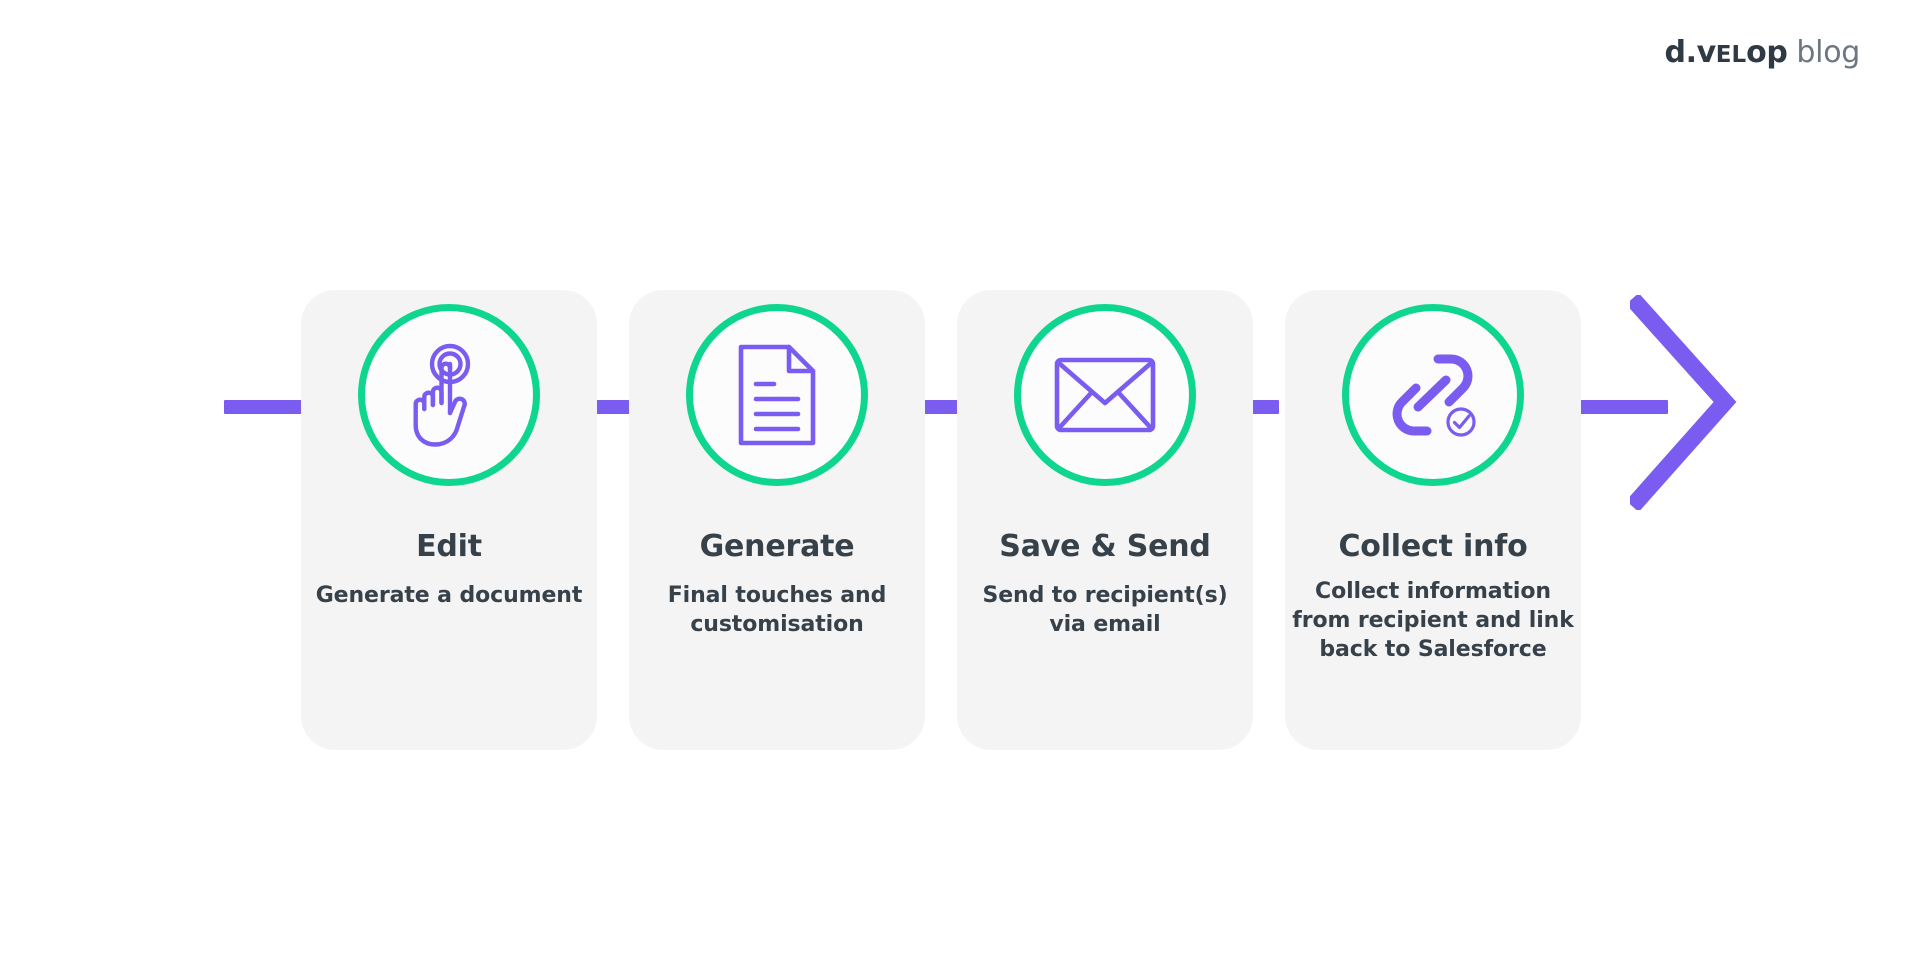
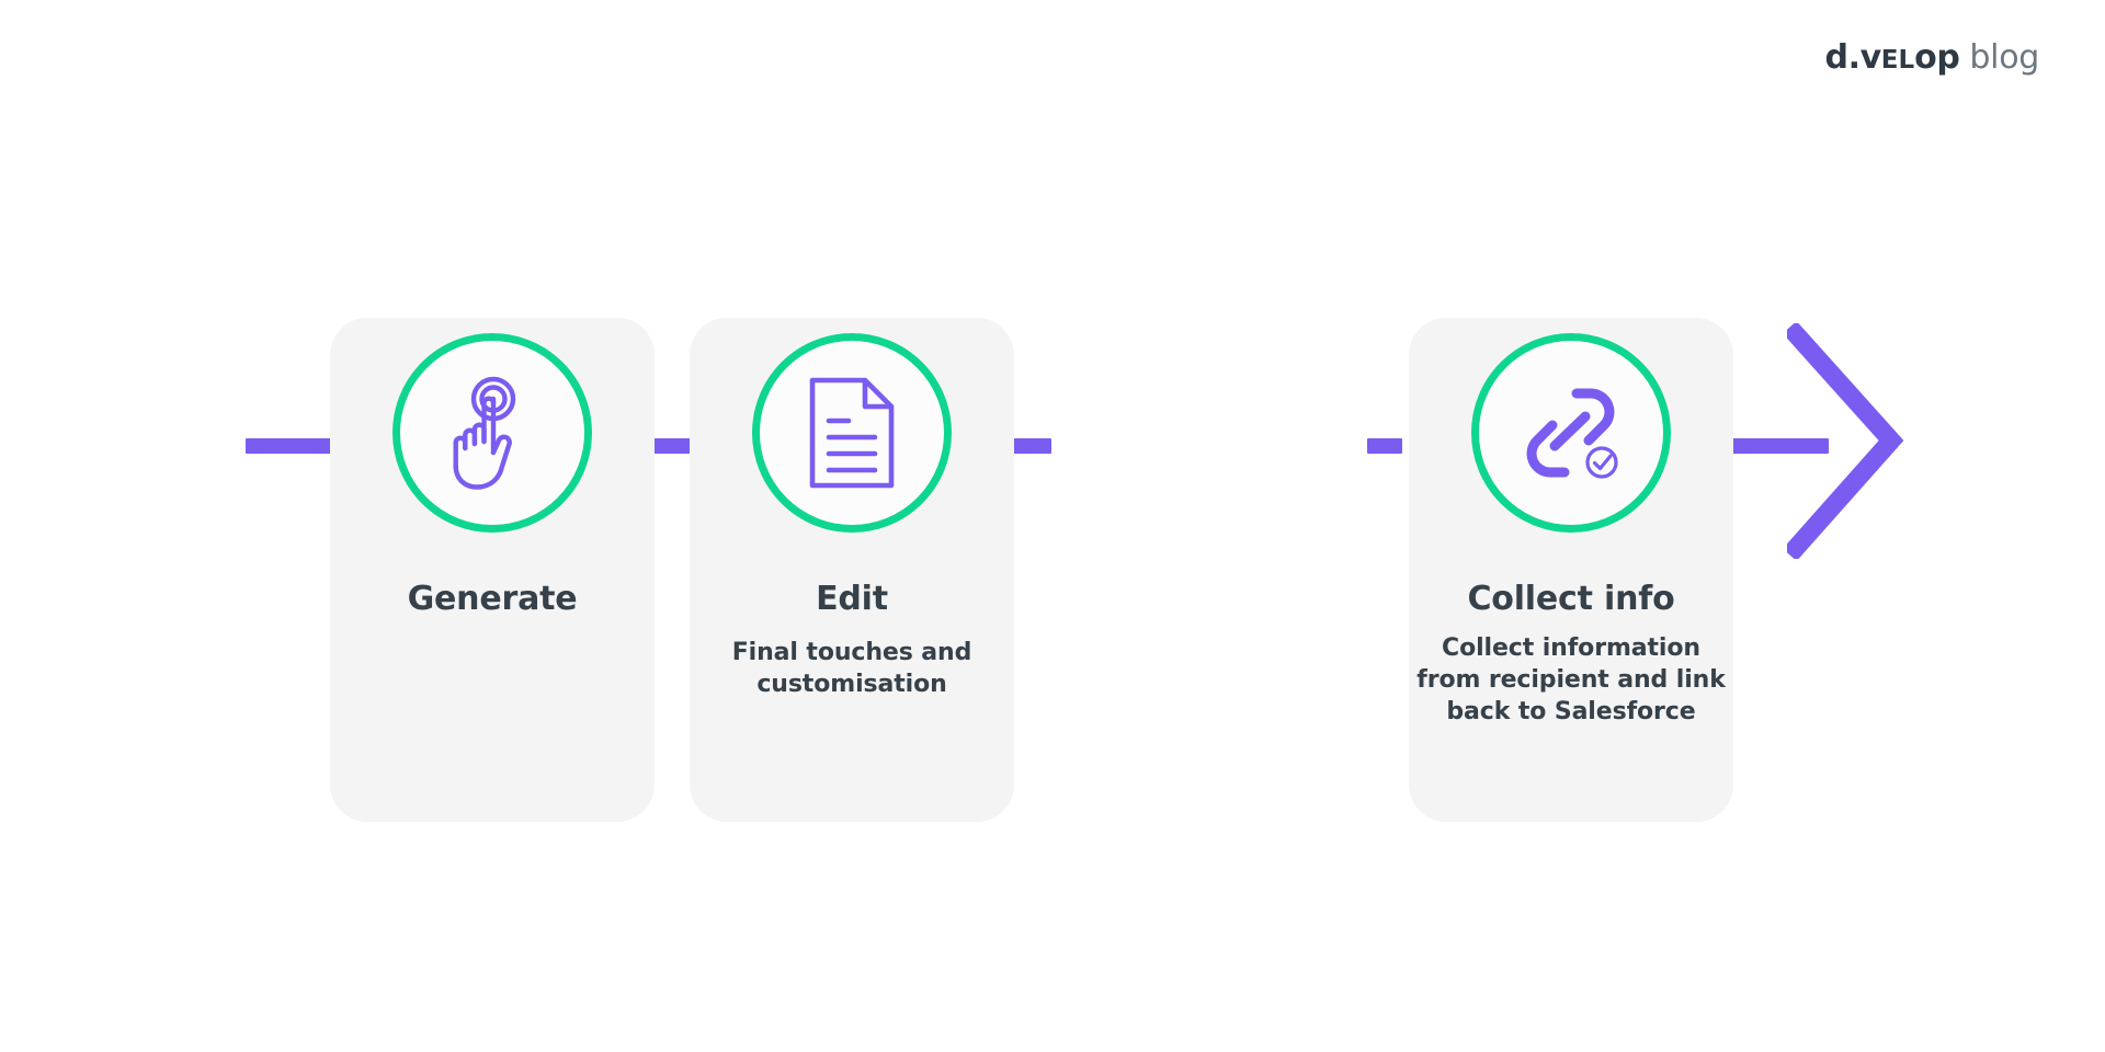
  d.vELop
  blog
- Edit
+ Generate
- Generate a document
- Generate
+ Edit
  Final touches and customisation
- Save & Send
- Send to recipient(s) via email
  Collect info
  Collect information from recipient and link back to Salesforce
